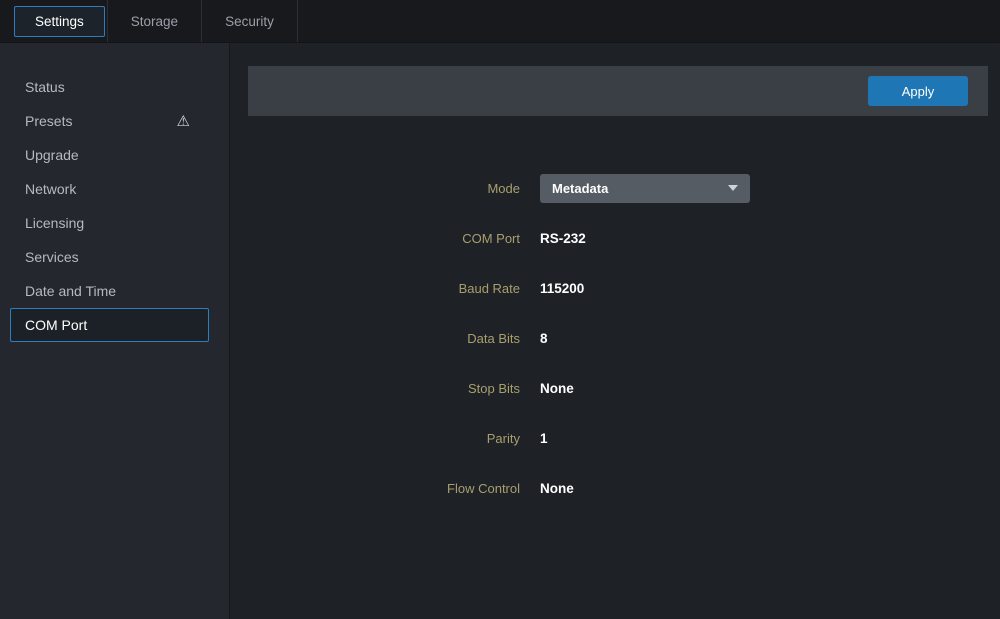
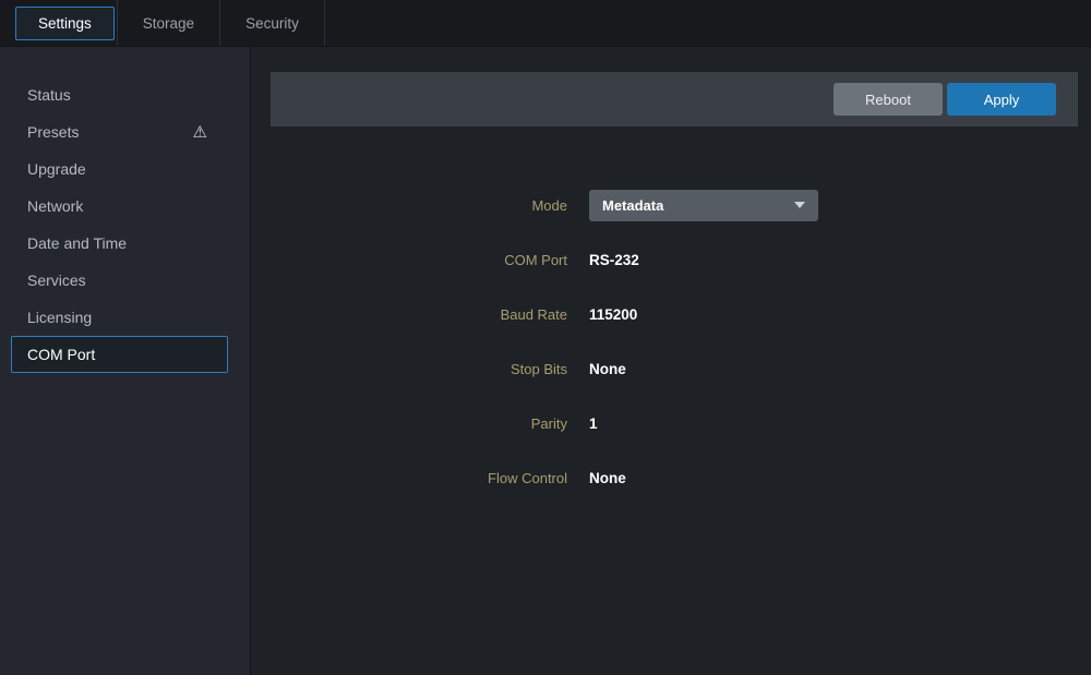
  Settings
  Storage
  Security
  Status
  Presets
  ⚠
  Upgrade
  Network
- Licensing
+ Date and Time
  Services
- Date and Time
+ Licensing
  COM Port
+ Reboot
  Apply
  Mode
  Metadata
  COM Port
  RS-232
  Baud Rate
  115200
- Data Bits
- 8
  Stop Bits
  None
  Parity
  1
  Flow Control
  None
